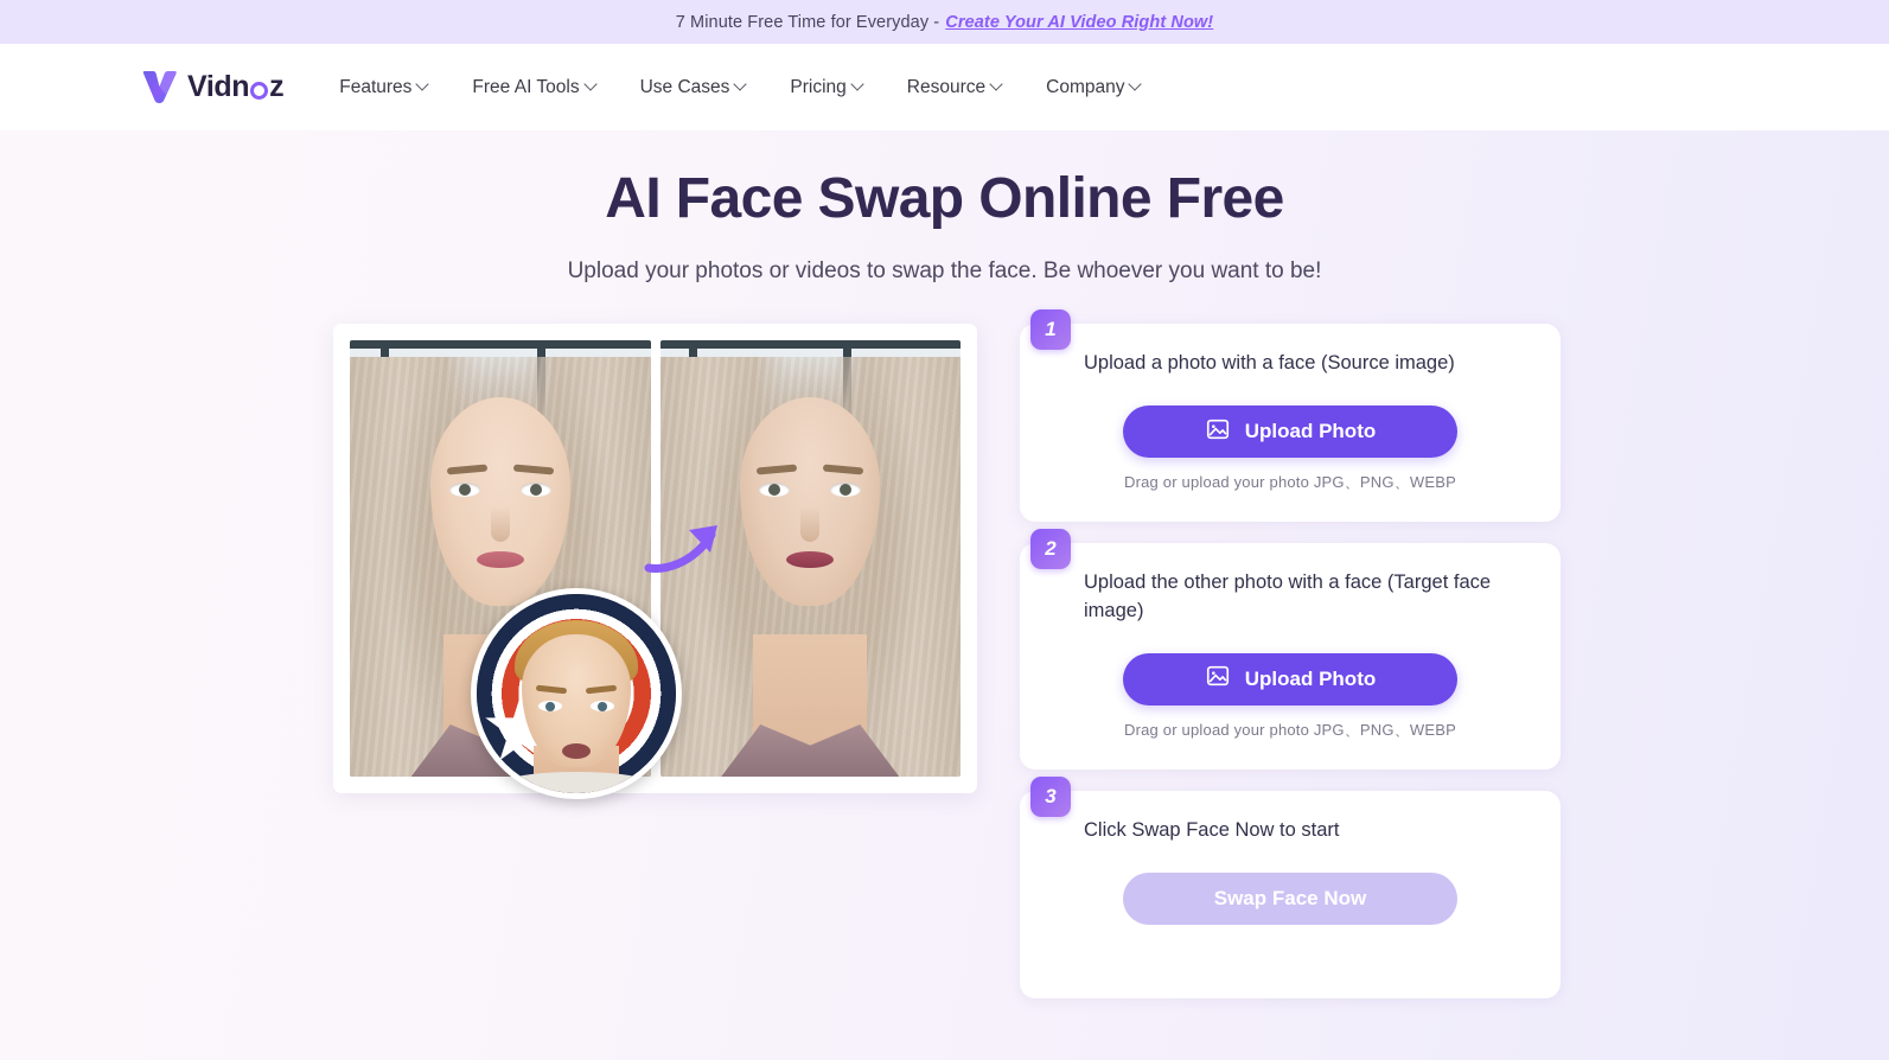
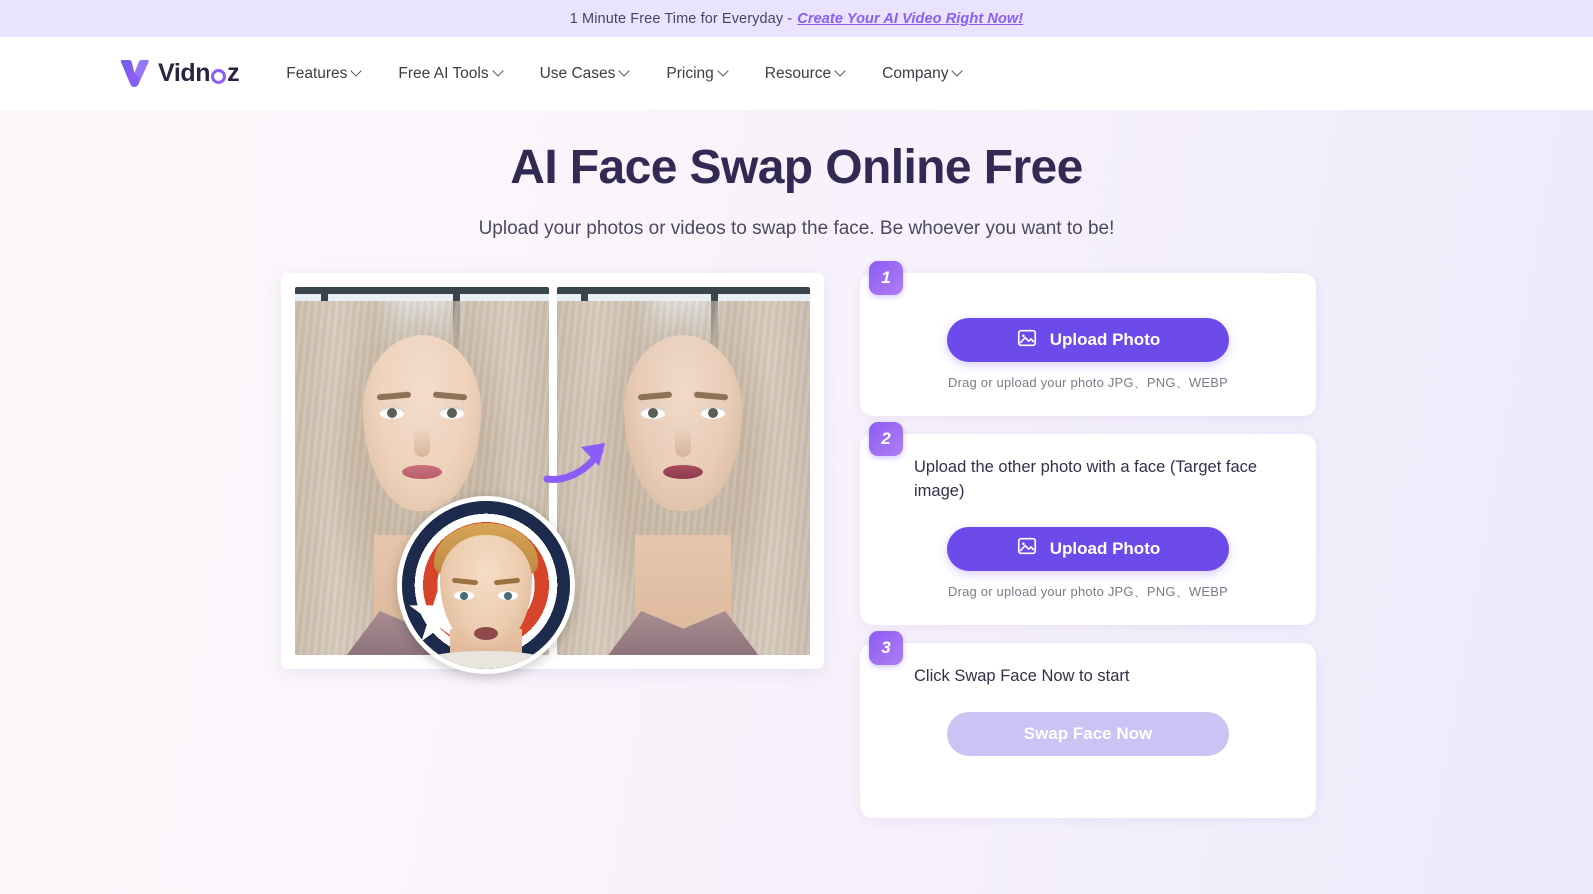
- 7 Minute Free Time for Everyday -
+ 1 Minute Free Time for Everyday -
  Create Your AI Video Right Now!
  Vidn
  z
  Features
  Free AI Tools
  Use Cases
  Pricing
  Resource
  Company
  AI Face Swap Online Free
  Upload your photos or videos to swap the face. Be whoever you want to be!
  1
- Upload a photo with a face (Source image)
  Upload Photo
  Drag or upload your photo JPG、PNG、WEBP
  2
  Upload the other photo with a face (Target face image)
  Upload Photo
  Drag or upload your photo JPG、PNG、WEBP
  3
  Click Swap Face Now to start
  Swap Face Now
